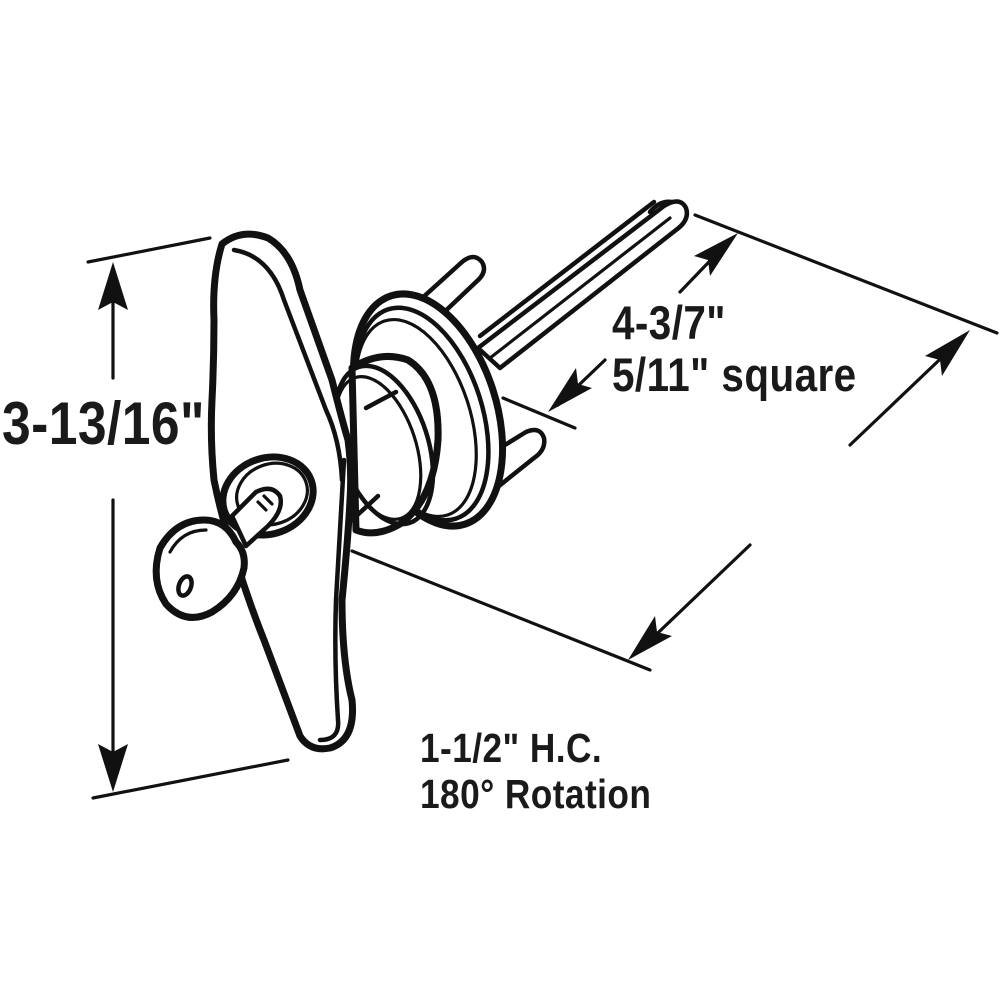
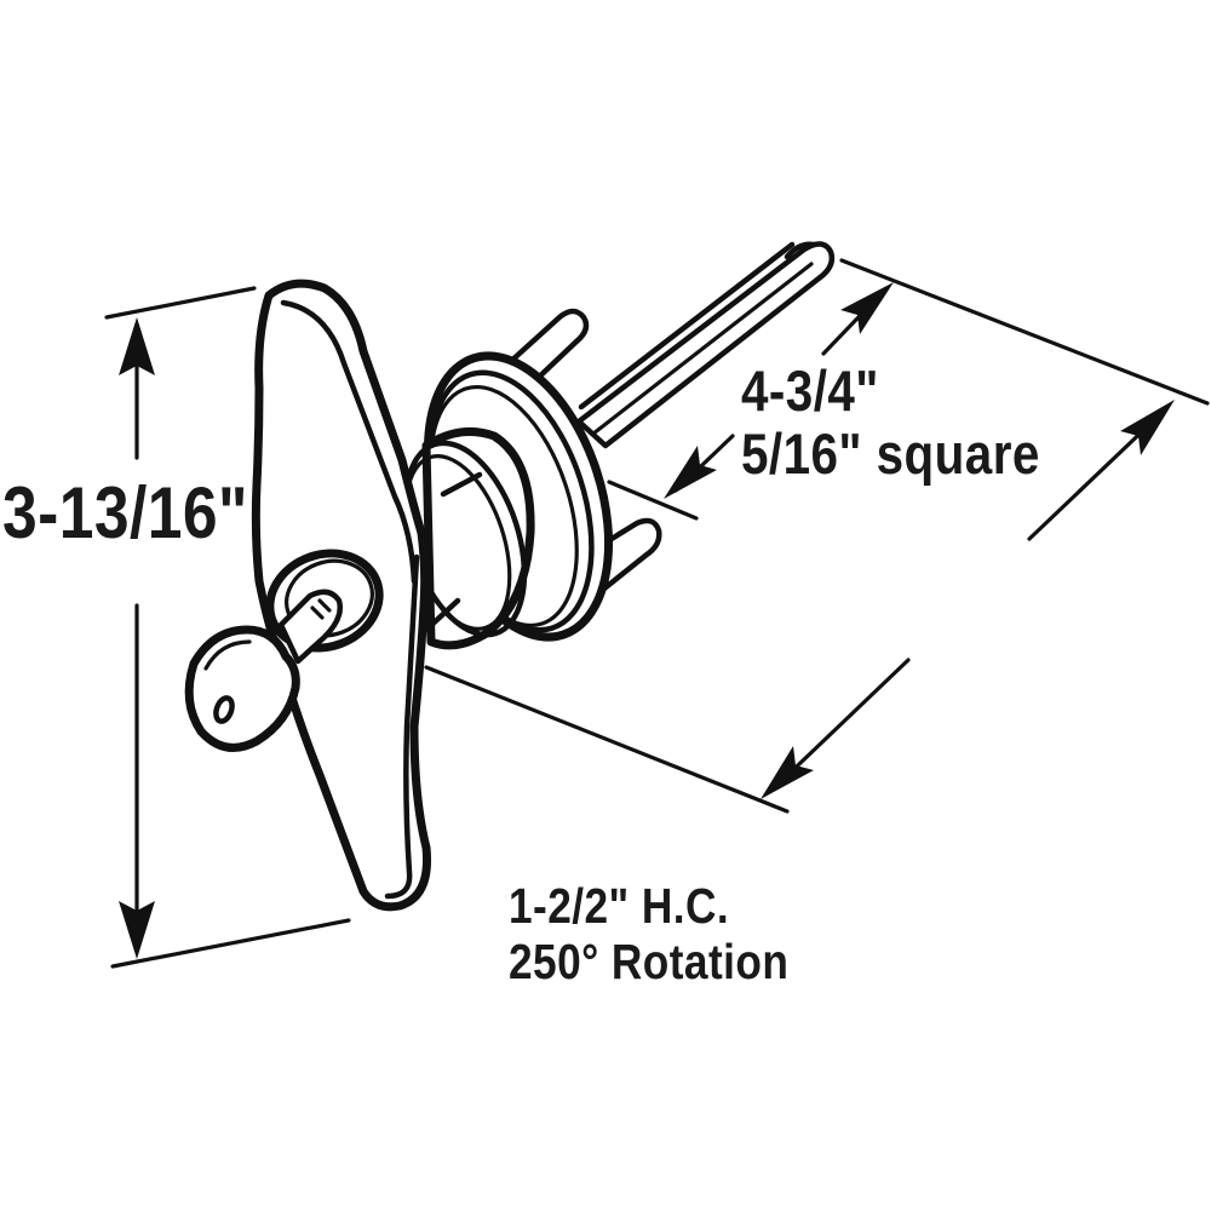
  3-13/16"
- 4-3/7"
+ 4-3/4"
- 5/11" square
+ 5/16" square
- 1-1/2" H.C.
+ 1-2/2" H.C.
- 180° Rotation
+ 250° Rotation
